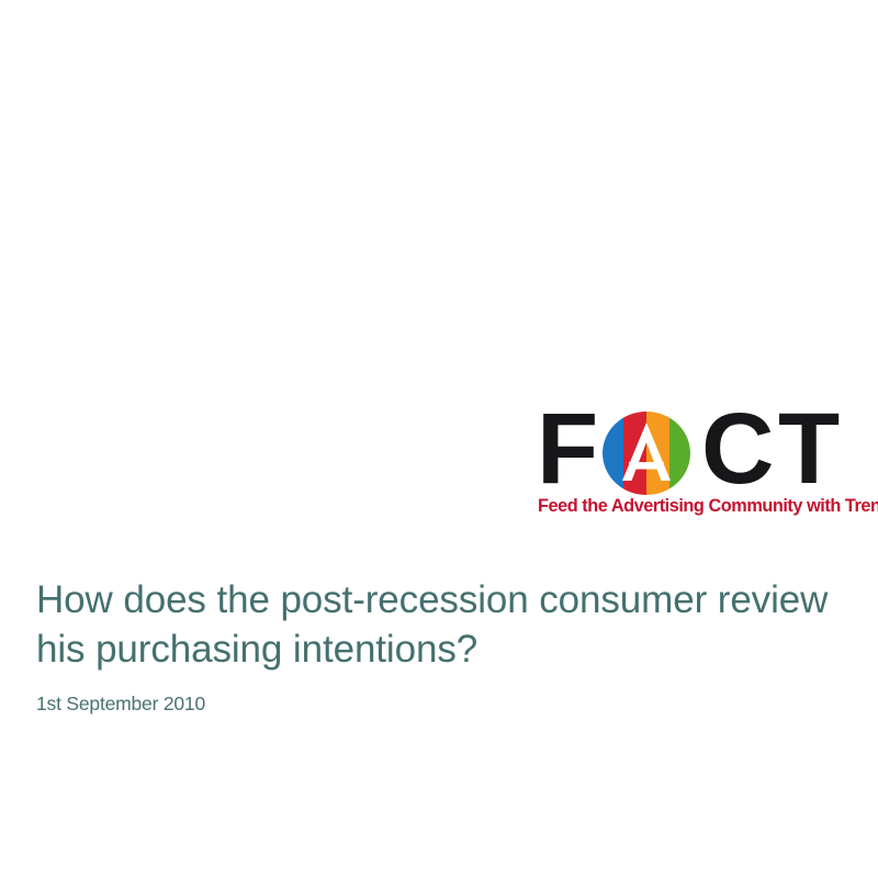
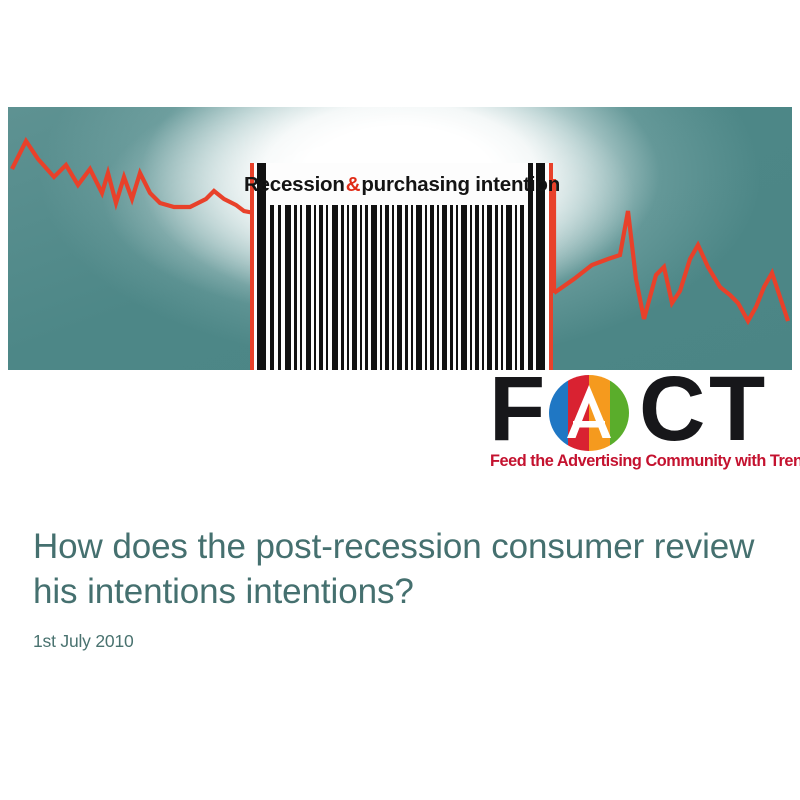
+ Recession
+ &
+ purchasing intention
  F
  C
  T
  Feed the Advertising Community with Tren
- How does the post-recession consumer review his purchasing intentions?
+ How does the post-recession consumer review his intentions intentions?
- 1st September 2010
+ 1st July 2010
